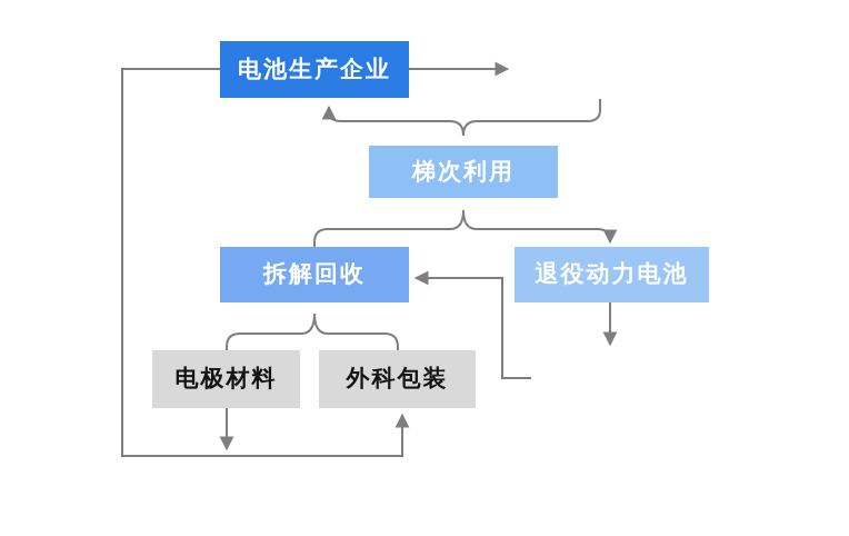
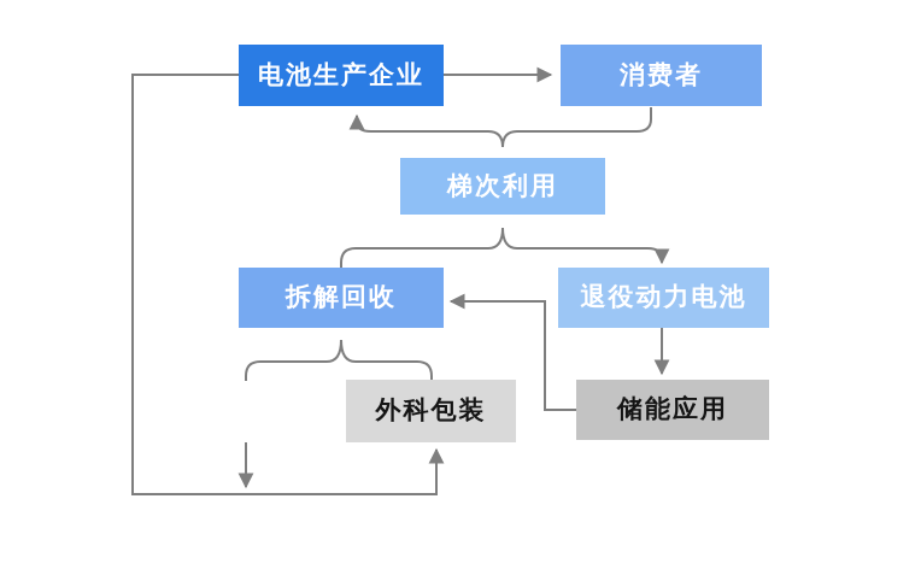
  电池生产企业
+ 消费者
  梯次利用
  拆解回收
  退役动力电池
- 电极材料
  外科包装
+ 储能应用
